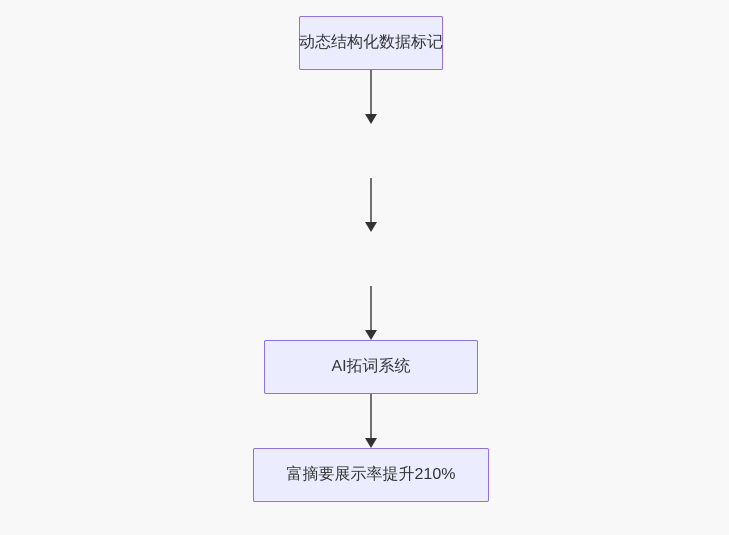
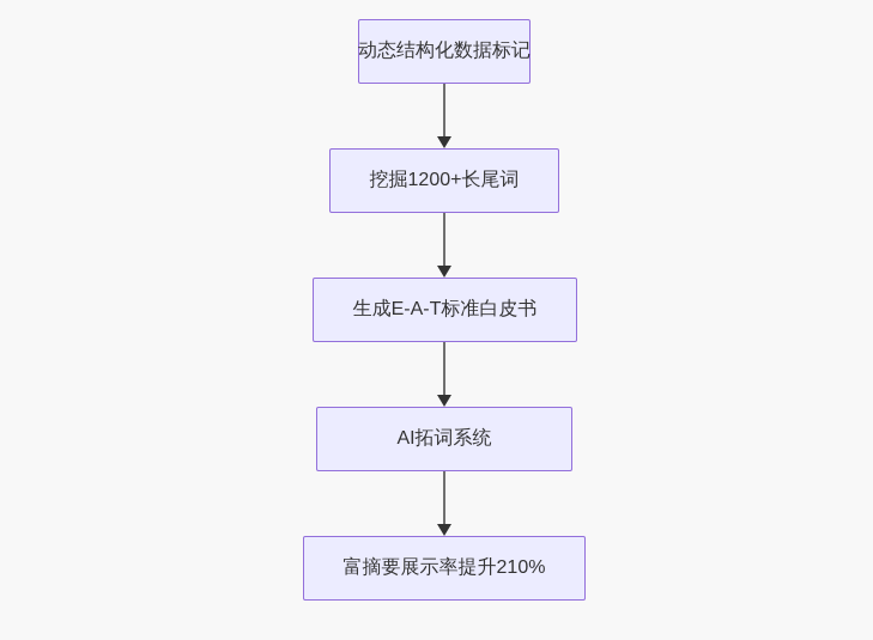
  动态结构化数据标记
+ 挖掘1200+长尾词
+ 生成E-A-T标准白皮书
  AI拓词系统
  富摘要展示率提升210%
